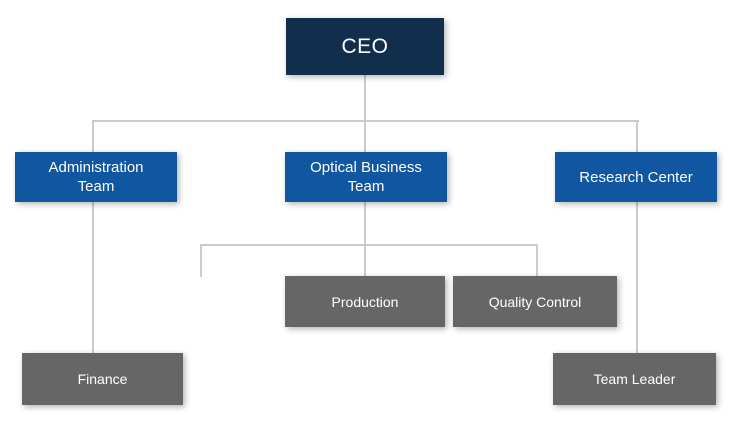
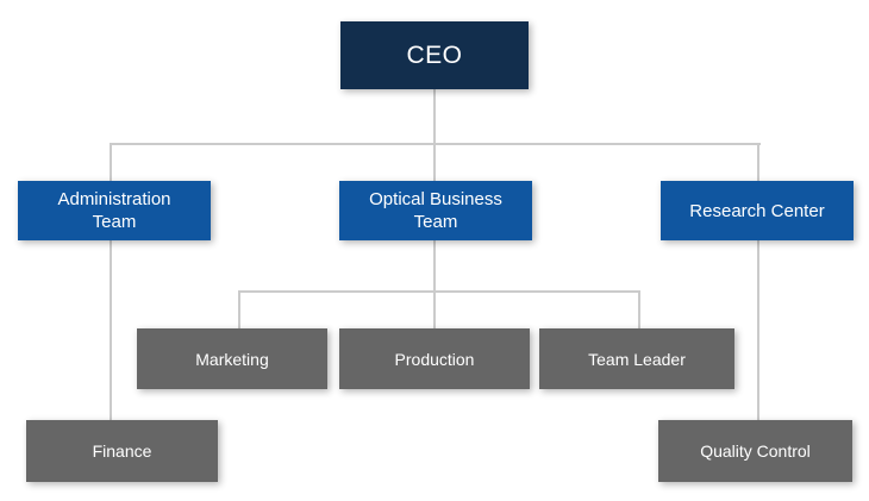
  CEO
  Administration
  Team
  Optical Business
  Team
  Research Center
+ Marketing
  Production
- Quality Control
+ Team Leader
  Finance
- Team Leader
+ Quality Control
